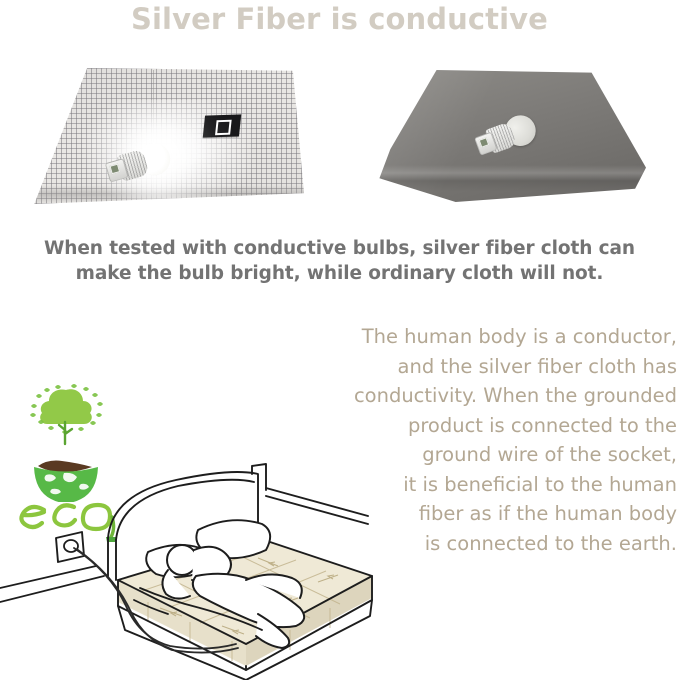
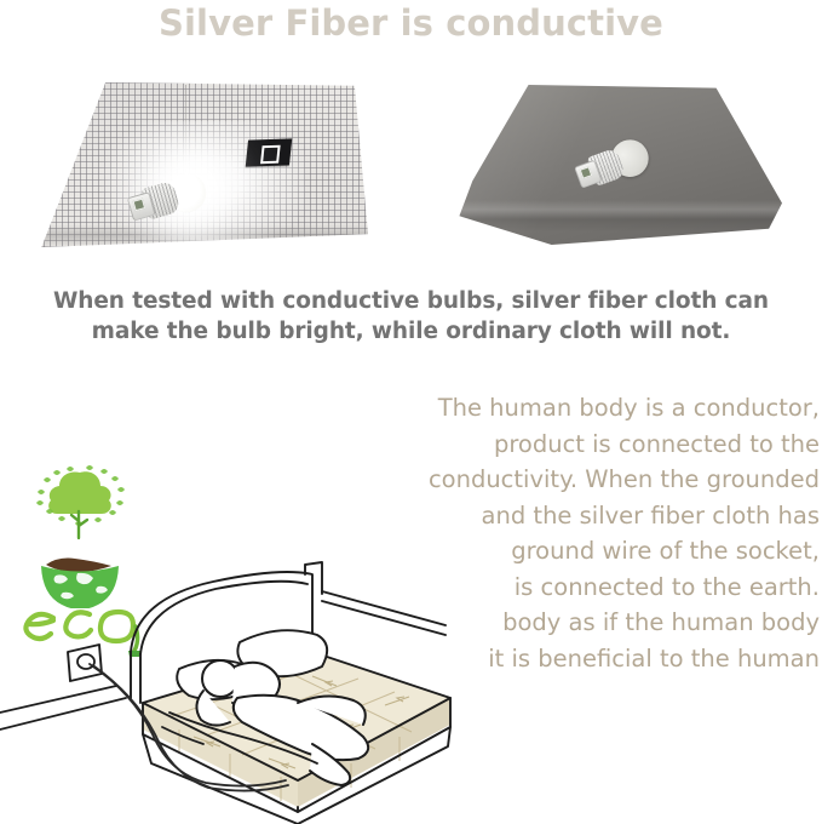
  Silver Fiber is conductive
  When tested with conductive bulbs, silver fiber cloth can
  make the bulb bright, while ordinary cloth will not.
  The human body is a conductor,
- and the silver fiber cloth has
+ product is connected to the
  conductivity. When the grounded
- product is connected to the
+ and the silver fiber cloth has
  ground wire of the socket,
- it is beneficial to the human
+ is connected to the earth.
- fiber as if the human body
+ body as if the human body
- is connected to the earth.
+ it is beneficial to the human
